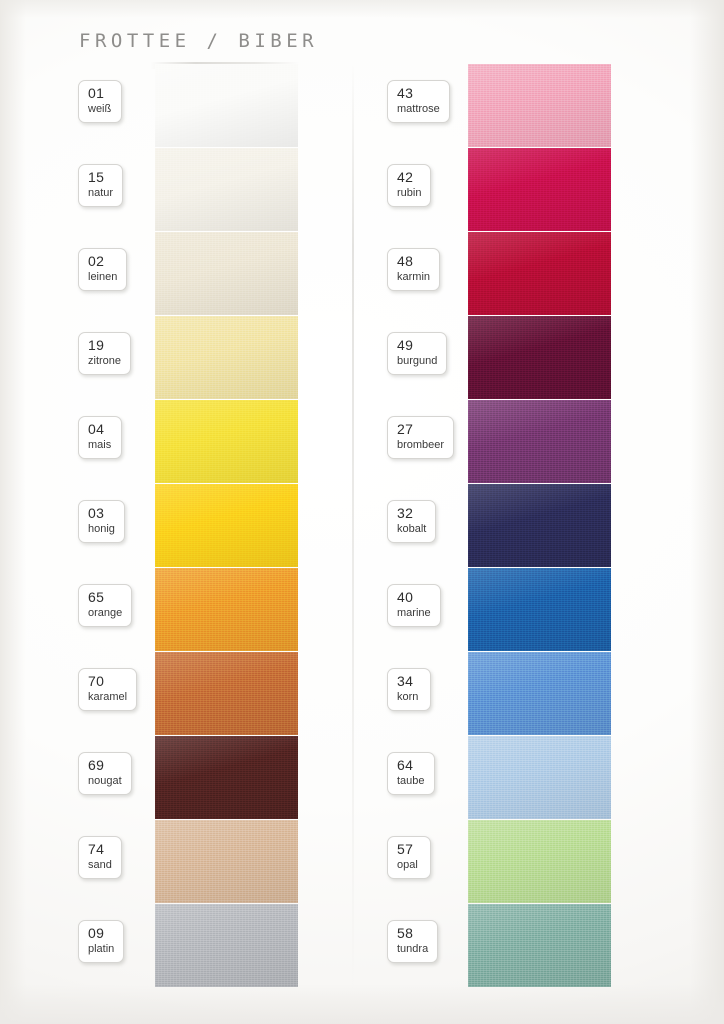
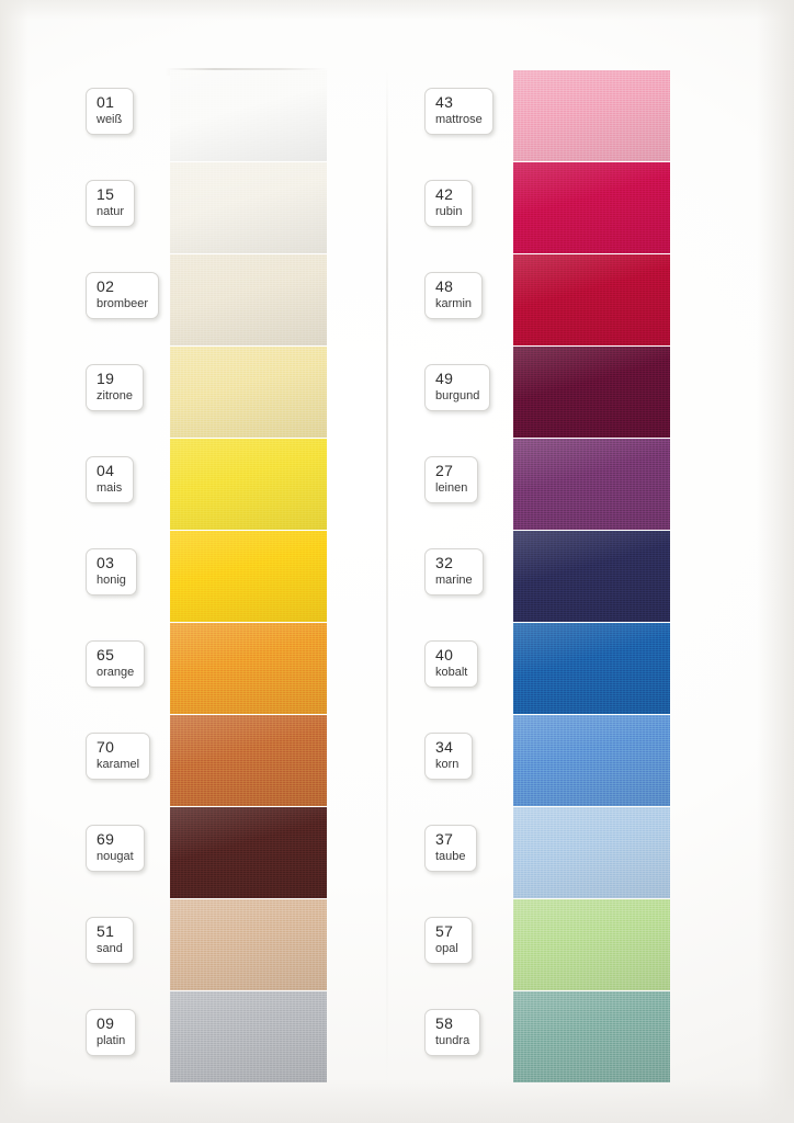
- FROTTEE / BIBER
  01
  weiß
  15
  natur
  02
- leinen
+ brombeer
  19
  zitrone
  04
  mais
  03
  honig
  65
  orange
  70
  karamel
  69
  nougat
- 74
+ 51
  sand
  09
  platin
  43
  mattrose
  42
  rubin
  48
  karmin
  49
  burgund
  27
- brombeer
+ leinen
  32
- kobalt
+ marine
  40
- marine
+ kobalt
  34
  korn
- 64
+ 37
  taube
  57
  opal
  58
  tundra
